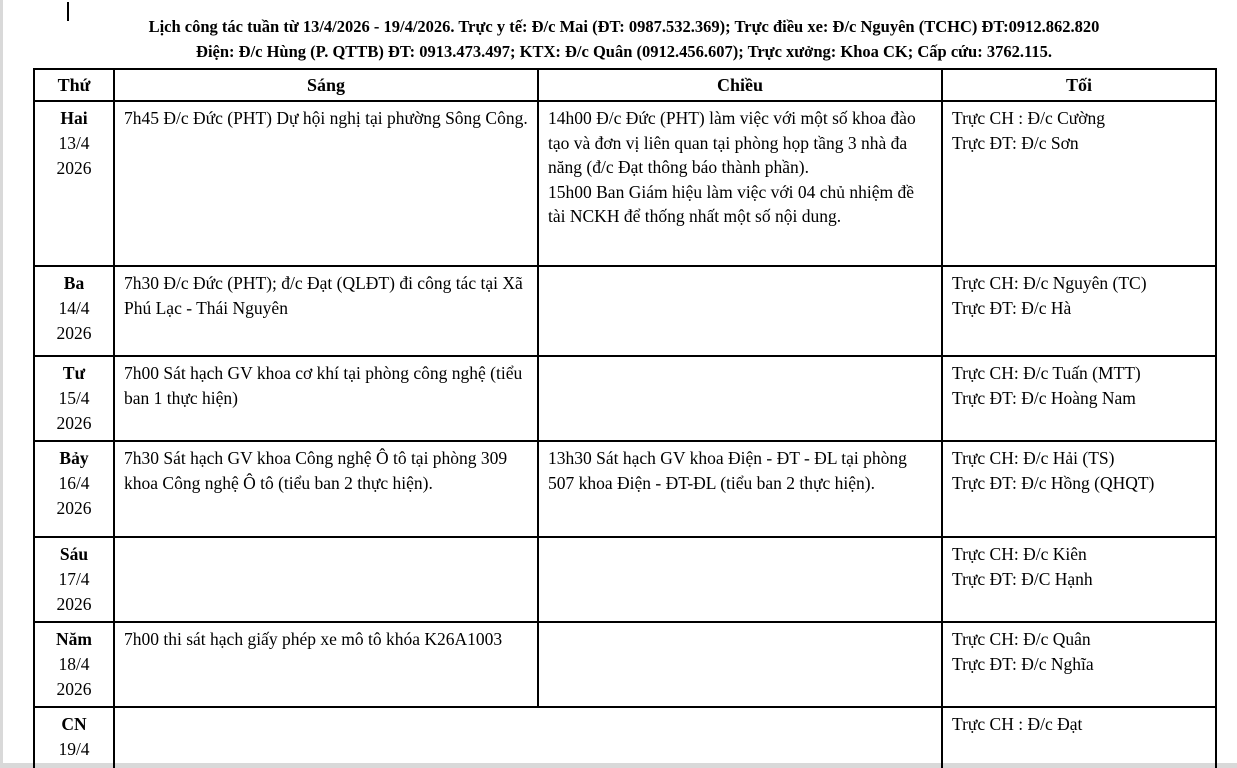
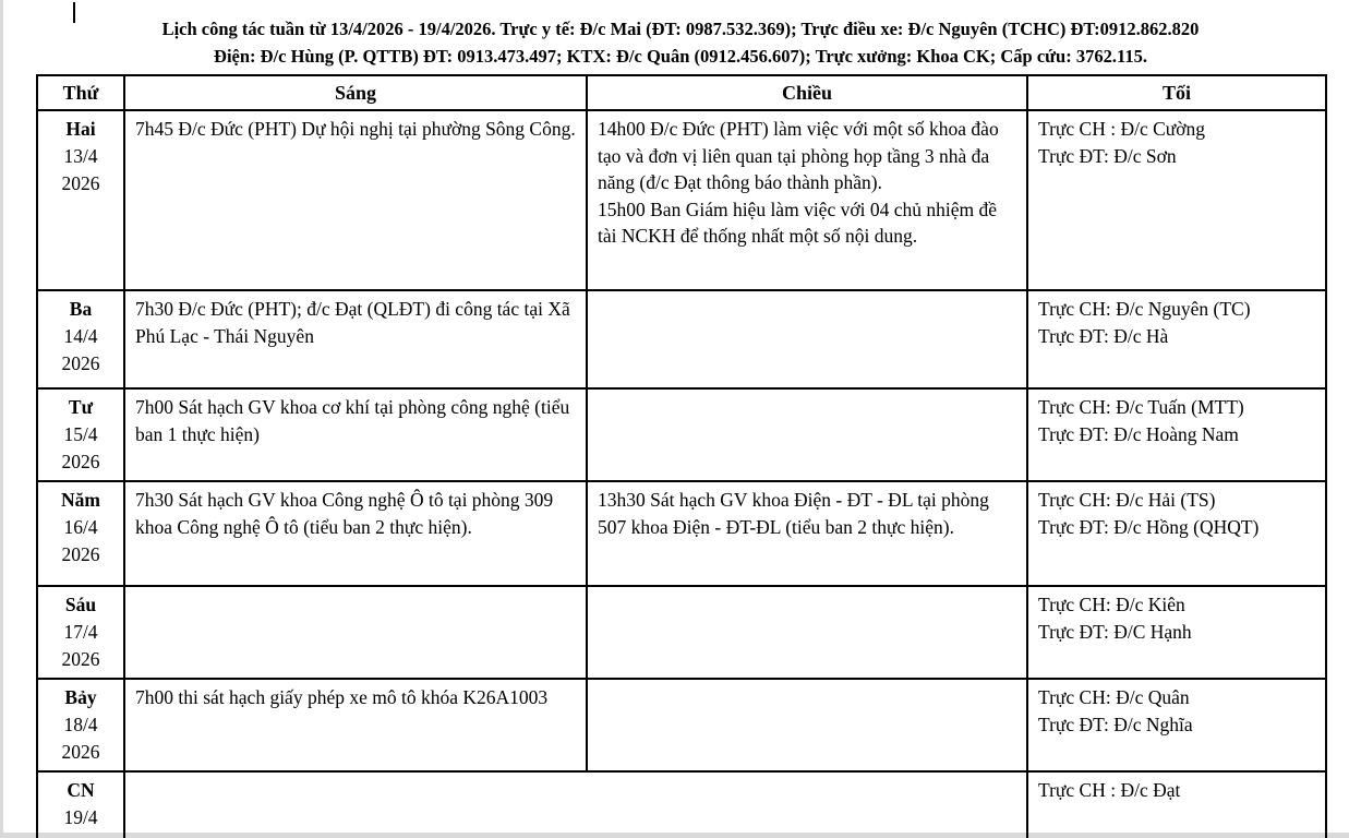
  Lịch công tác tuần từ 13/4/2026 - 19/4/2026. Trực y tế: Đ/c Mai (ĐT: 0987.532.369); Trực điều xe: Đ/c Nguyên (TCHC) ĐT:0912.862.820
  Điện: Đ/c Hùng (P. QTTB) ĐT: 0913.473.497; KTX: Đ/c Quân (0912.456.607); Trực xưởng: Khoa CK; Cấp cứu: 3762.115.
  Thứ	Sáng	Chiều	Tối
  Hai13/42026	7h45 Đ/c Đức (PHT) Dự hội nghị tại phường Sông Công.	14h00 Đ/c Đức (PHT) làm việc với một số khoa đào tạo và đơn vị liên quan tại phòng họp tầng 3 nhà đa năng (đ/c Đạt thông báo thành phần). 15h00 Ban Giám hiệu làm việc với 04 chủ nhiệm đề tài NCKH để thống nhất một số nội dung.	Trực CH : Đ/c Cường Trực ĐT: Đ/c Sơn
  Ba14/42026	7h30 Đ/c Đức (PHT); đ/c Đạt (QLĐT) đi công tác tại Xã Phú Lạc - Thái Nguyên		Trực CH: Đ/c Nguyên (TC) Trực ĐT: Đ/c Hà
  Tư15/42026	7h00 Sát hạch GV khoa cơ khí tại phòng công nghệ (tiểu ban 1 thực hiện)		Trực CH: Đ/c Tuấn (MTT) Trực ĐT: Đ/c Hoàng Nam
- Bảy16/42026	7h30 Sát hạch GV khoa Công nghệ Ô tô tại phòng 309 khoa Công nghệ Ô tô (tiểu ban 2 thực hiện).	13h30 Sát hạch GV khoa Điện - ĐT - ĐL tại phòng 507 khoa Điện - ĐT-ĐL (tiểu ban 2 thực hiện).	Trực CH: Đ/c Hải (TS) Trực ĐT: Đ/c Hồng (QHQT)
+ Năm16/42026	7h30 Sát hạch GV khoa Công nghệ Ô tô tại phòng 309 khoa Công nghệ Ô tô (tiểu ban 2 thực hiện).	13h30 Sát hạch GV khoa Điện - ĐT - ĐL tại phòng 507 khoa Điện - ĐT-ĐL (tiểu ban 2 thực hiện).	Trực CH: Đ/c Hải (TS) Trực ĐT: Đ/c Hồng (QHQT)
  Sáu17/42026			Trực CH: Đ/c Kiên Trực ĐT: Đ/C Hạnh
- Năm18/42026	7h00 thi sát hạch giấy phép xe mô tô khóa K26A1003		Trực CH: Đ/c Quân Trực ĐT: Đ/c Nghĩa
+ Bảy18/42026	7h00 thi sát hạch giấy phép xe mô tô khóa K26A1003		Trực CH: Đ/c Quân Trực ĐT: Đ/c Nghĩa
  CN19/4		Trực CH : Đ/c Đạt
